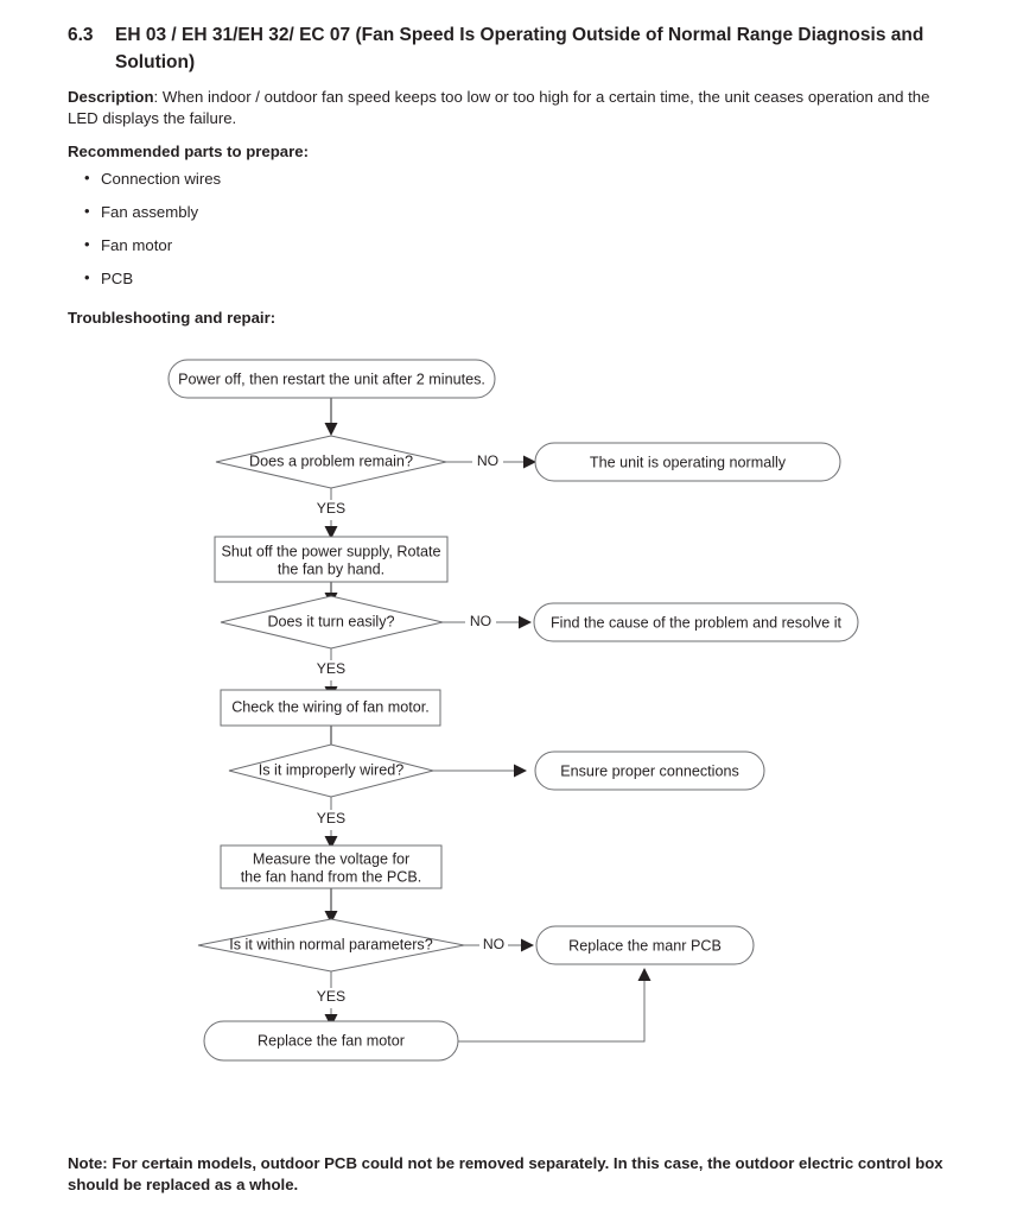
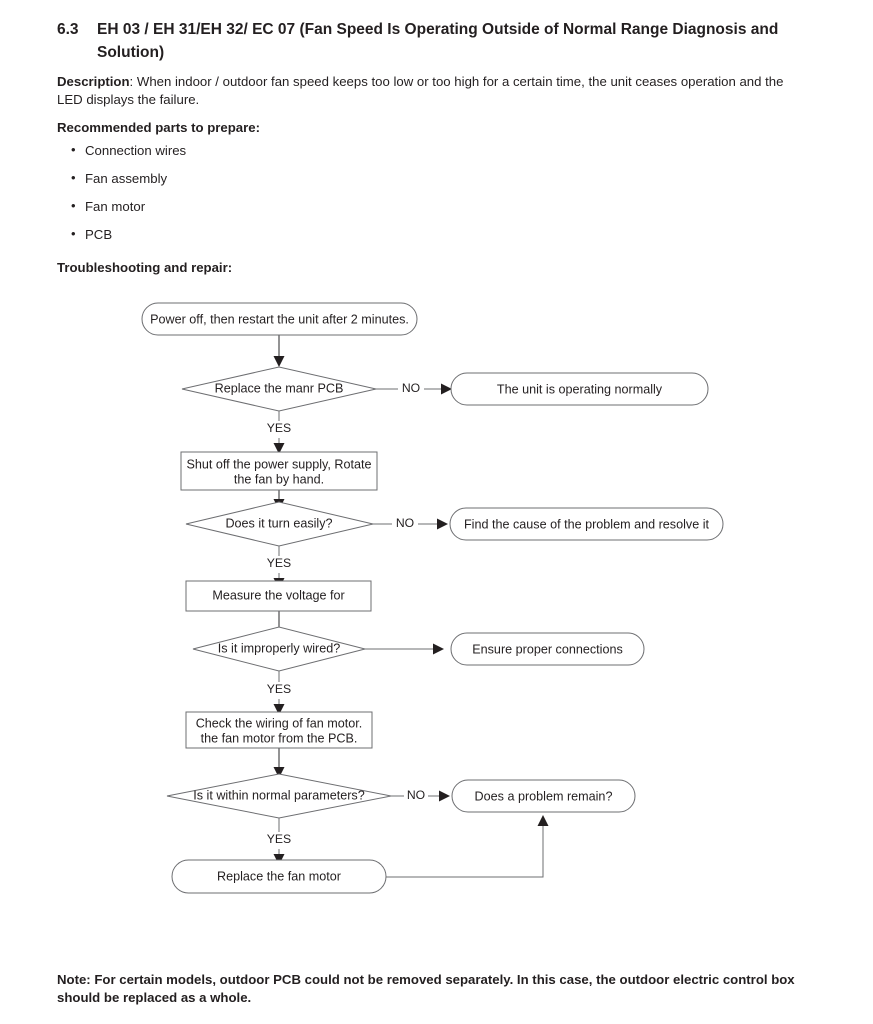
  6.3
  EH 03 / EH 31/EH 32/ EC 07 (Fan Speed Is Operating Outside of Normal Range Diagnosis and Solution)
  Description: When indoor / outdoor fan speed keeps too low or too high for a certain time, the unit ceases operation and the LED displays the failure.
  Recommended parts to prepare:
  Connection wires
  Fan assembly
  Fan motor
  PCB
  Troubleshooting and repair:
  Power off, then restart the unit after 2 minutes.
- Does a problem remain?
+ Replace the manr PCB
  The unit is operating normally
  Shut off the power supply, Rotate
  the fan by hand.
  Does it turn easily?
  Find the cause of the problem and resolve it
- Check the wiring of fan motor.
+ Measure the voltage for
  Is it improperly wired?
  Ensure proper connections
- Measure the voltage for
+ Check the wiring of fan motor.
- the fan hand from the PCB.
+ the fan motor from the PCB.
  Is it within normal parameters?
- Replace the manr PCB
+ Does a problem remain?
  Replace the fan motor
  NO
  YES
  NO
  YES
  YES
  NO
  YES
  Note: For certain models, outdoor PCB could not be removed separately. In this case, the outdoor electric control box should be replaced as a whole.
